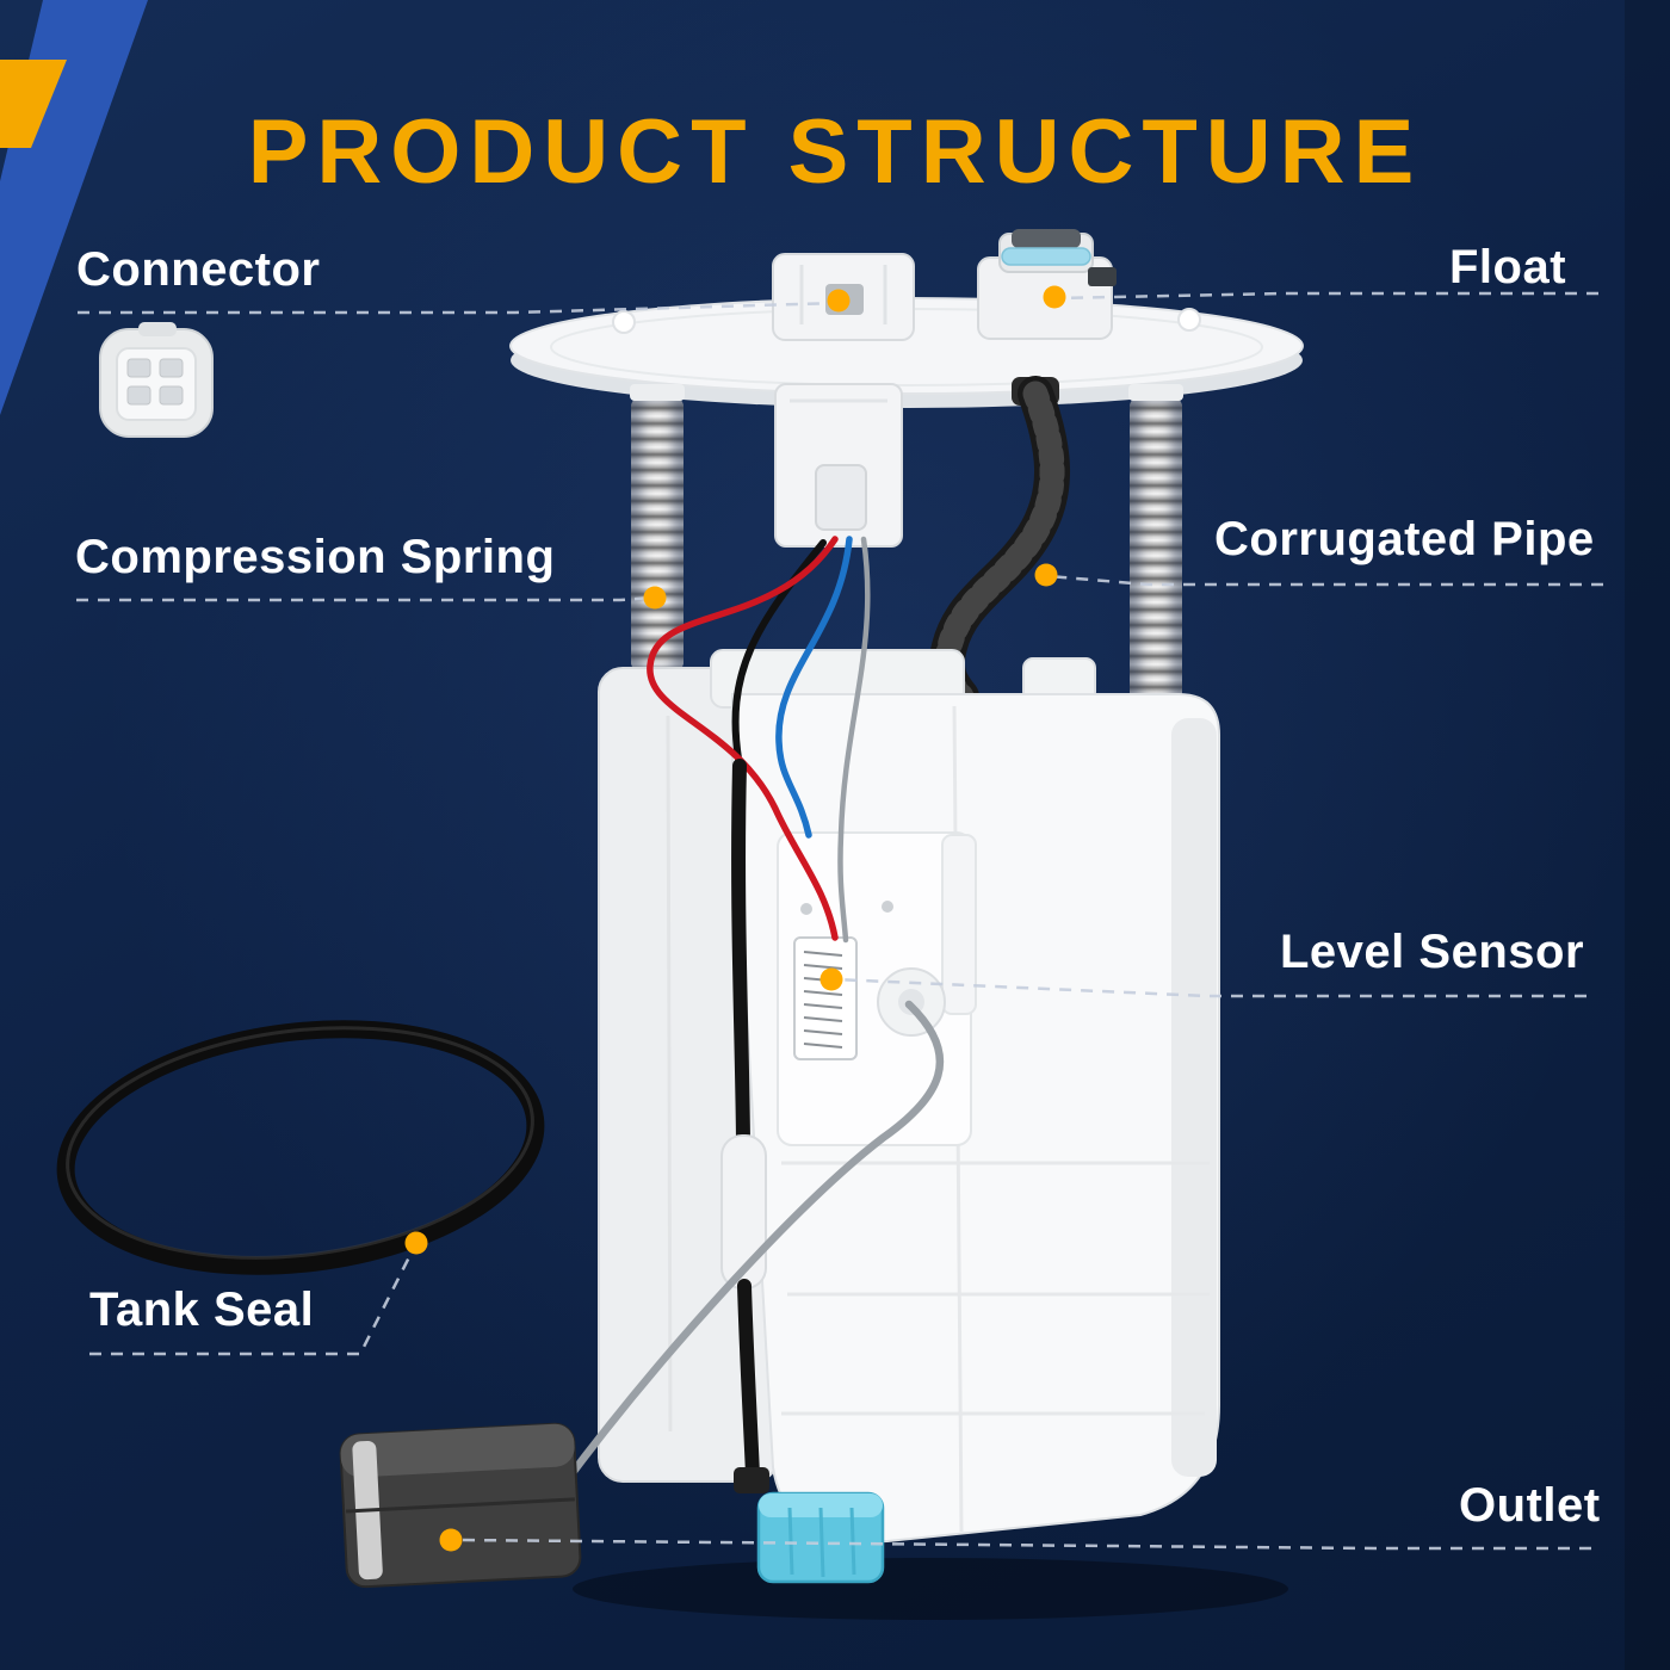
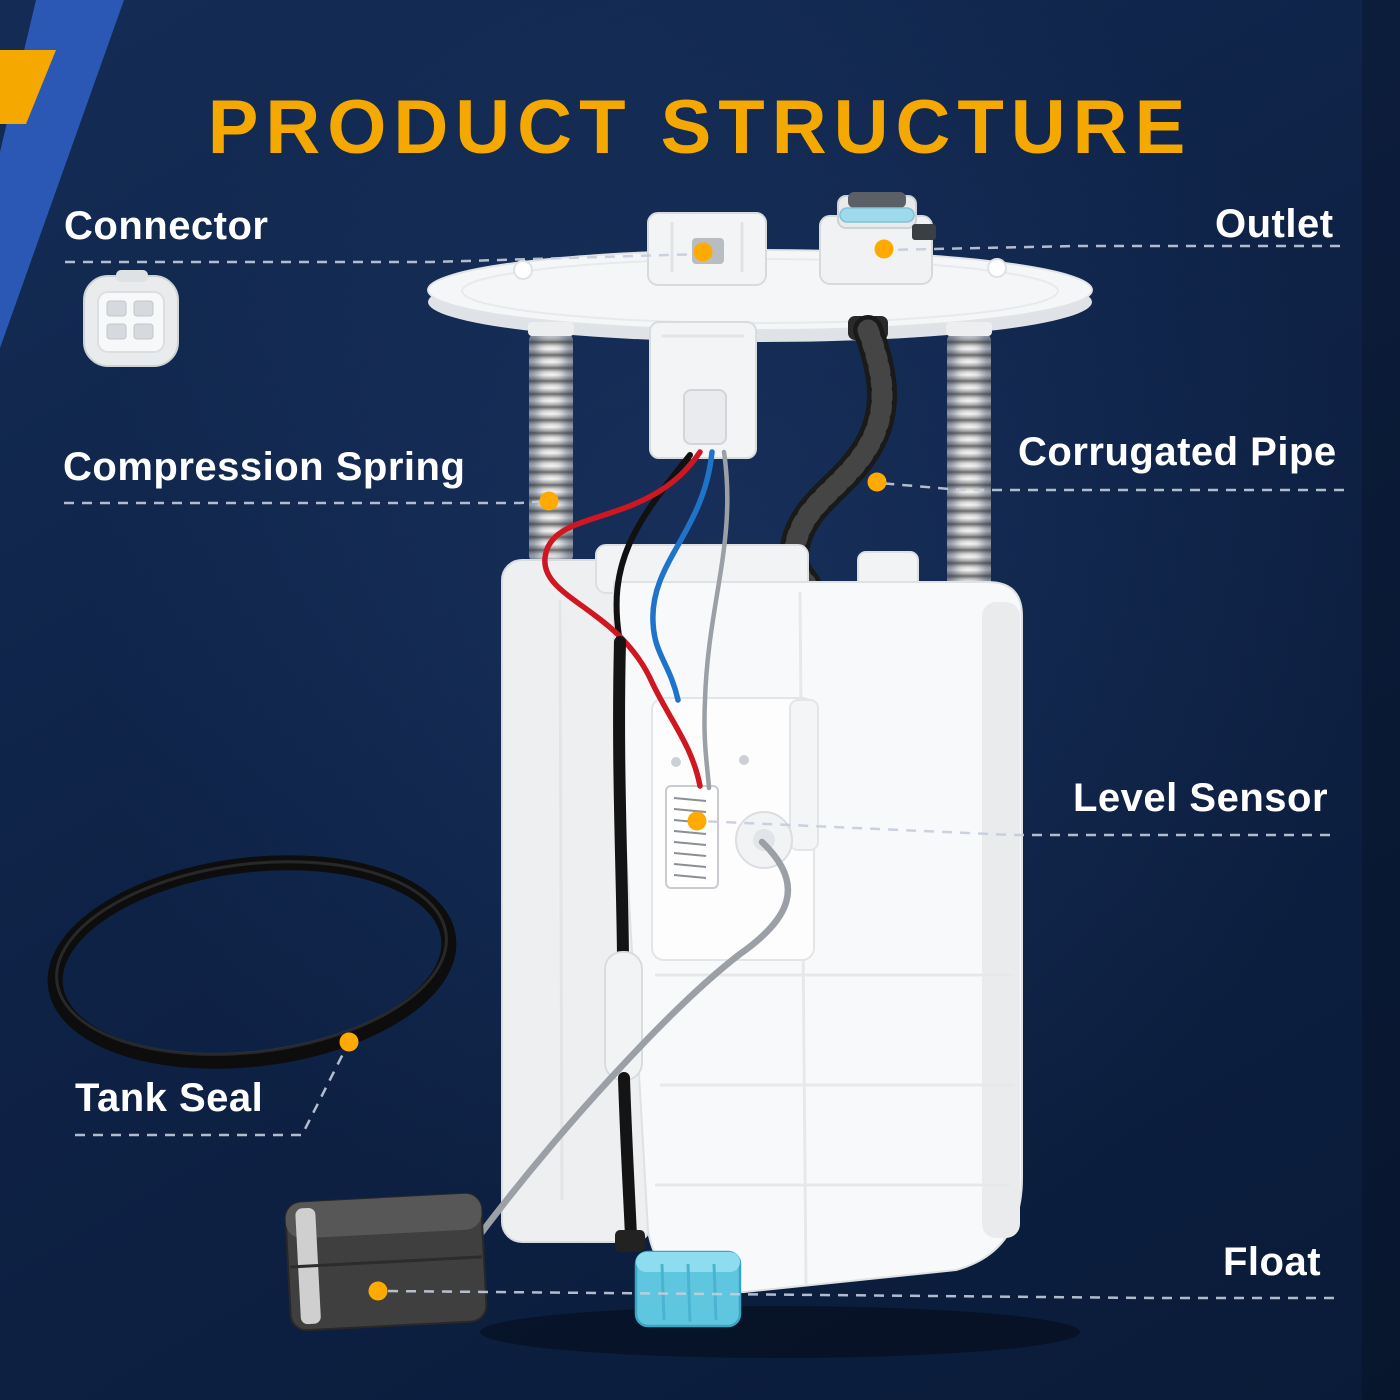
  PRODUCT STRUCTURE
  Connector
- Float
+ Outlet
  Compression Spring
  Corrugated Pipe
  Level Sensor
  Tank Seal
- Outlet
+ Float
